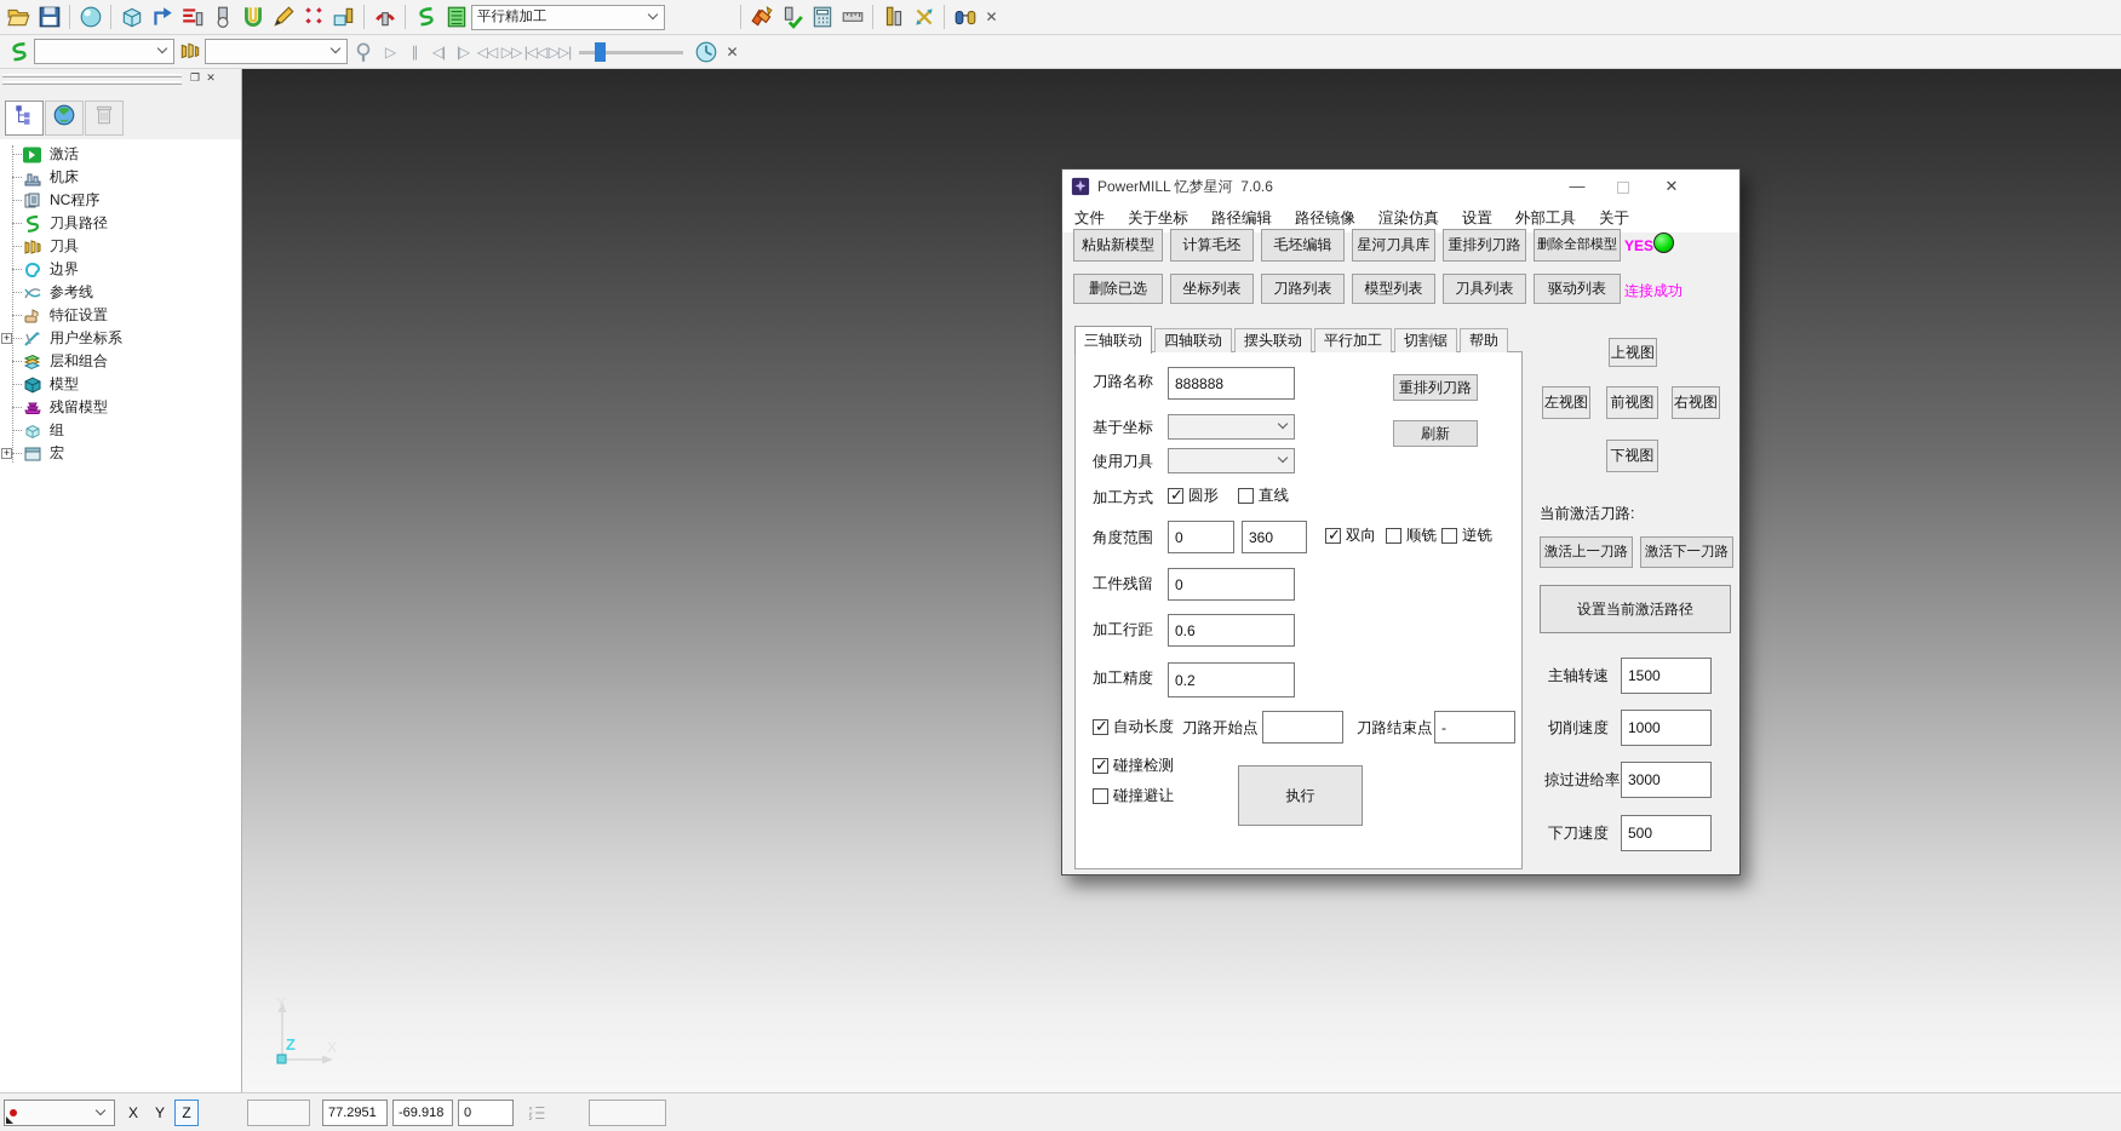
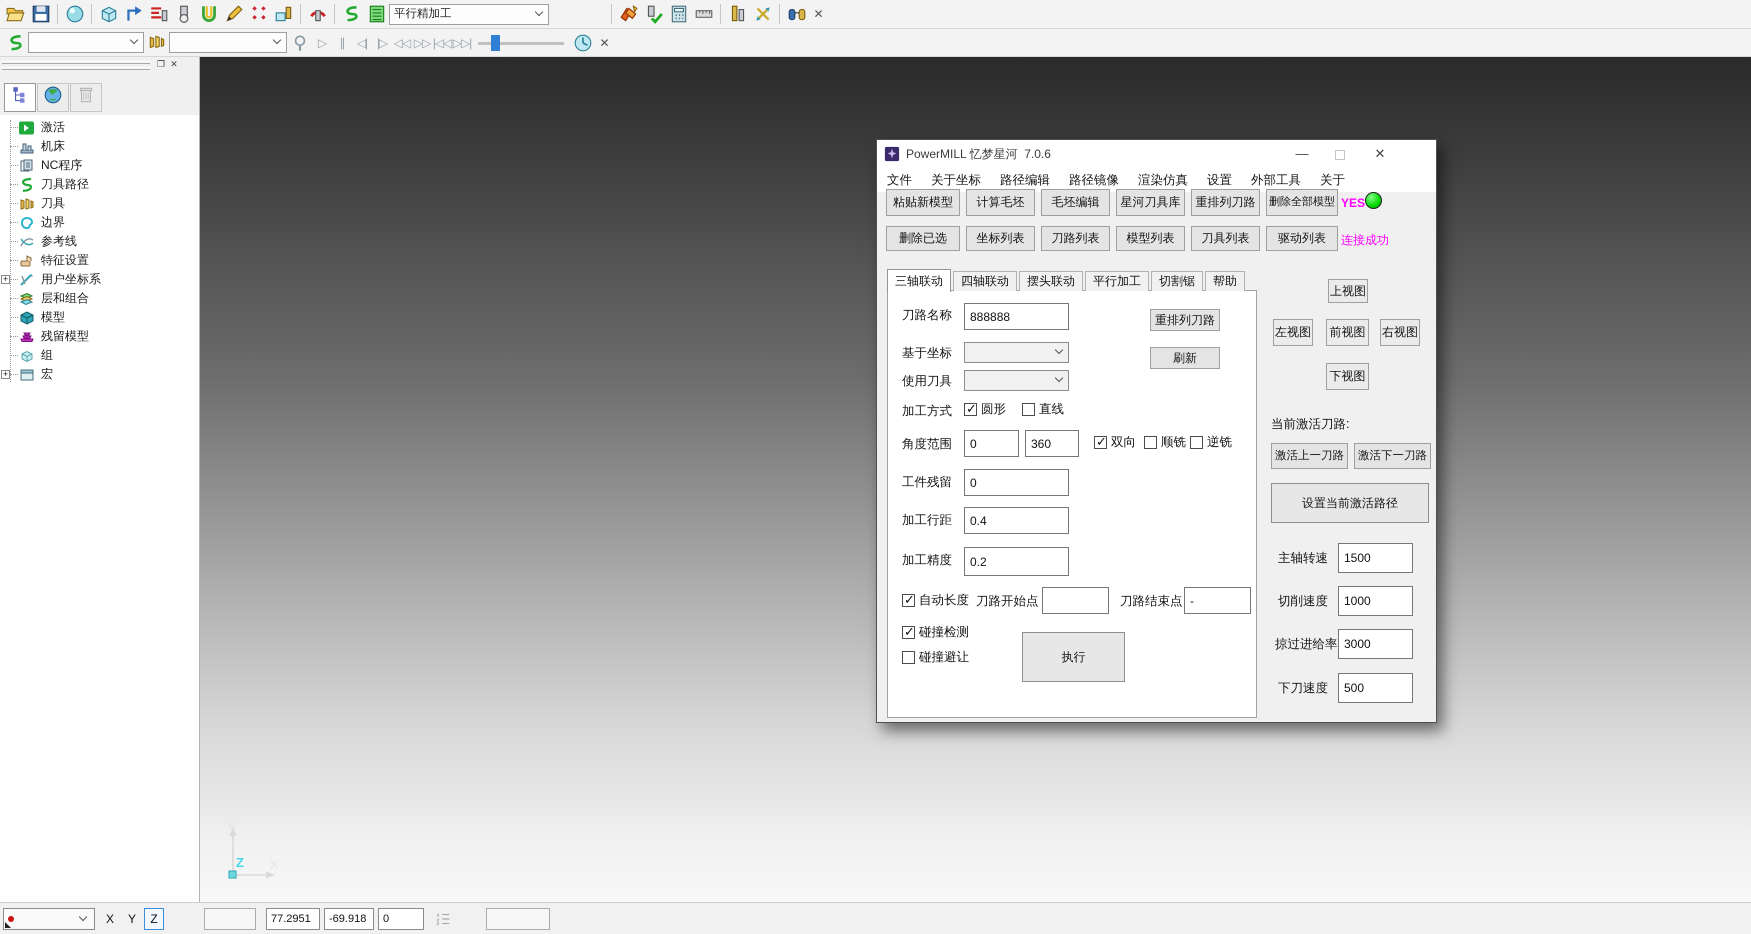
  平行精加工
  ✕
  ▷
  ∥
  ◁|
  |▷
  ◁◁
  ▷▷
  |◁◁
  ▷▷|
  ✕
  ❐
  ✕
  激活
  机床
  NC程序
  刀具路径
  刀具
  边界
  参考线
  特征设置
  +
  用户坐标系
  层和组合
  模型
  残留模型
  组
  +
  宏
  Z
  PowerMILL 忆梦星河 7.0.6
  —
  ✕
  文件
  关于坐标
  路径编辑
  路径镜像
  渲染仿真
  设置
  外部工具
  关于
  粘贴新模型
  计算毛坯
  毛坯编辑
  星河刀具库
  重排列刀路
  删除全部模型
  YES
  删除已选
  坐标列表
  刀路列表
  模型列表
  刀具列表
  驱动列表
  连接成功
  三轴联动
  四轴联动
  摆头联动
  平行加工
  切割锯
  帮助
  刀路名称
  888888
  重排列刀路
  基于坐标
  刷新
  使用刀具
  加工方式
  圆形
  直线
  角度范围
  0
  360
  双向
  顺铣
  逆铣
  工件残留
  0
  加工行距
- 0.6
+ 0.4
  加工精度
  0.2
  自动长度
  刀路开始点
  刀路结束点
  -
  碰撞检测
  碰撞避让
  执行
  上视图
  左视图
  前视图
  右视图
  下视图
  当前激活刀路:
  激活上一刀路
  激活下一刀路
  设置当前激活路径
  主轴转速
  1500
  切削速度
  1000
  掠过进给率
  3000
  下刀速度
  500
  X
  Y
  Z
  77.2951
  -69.918
  0
